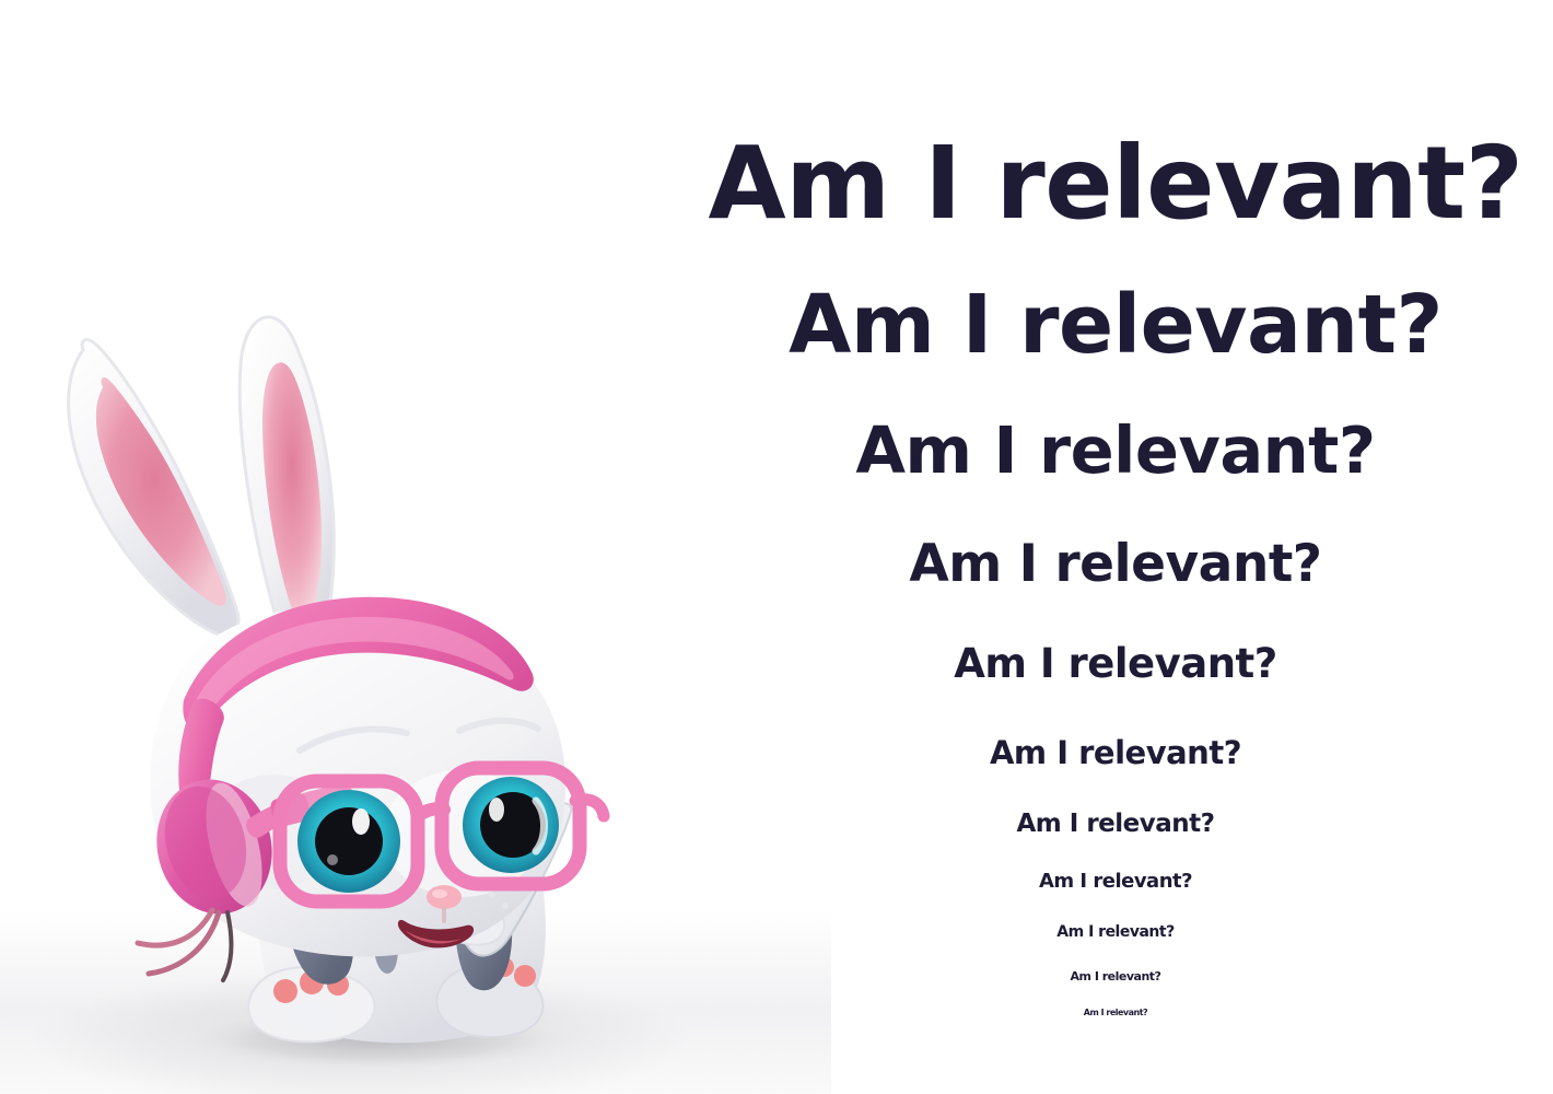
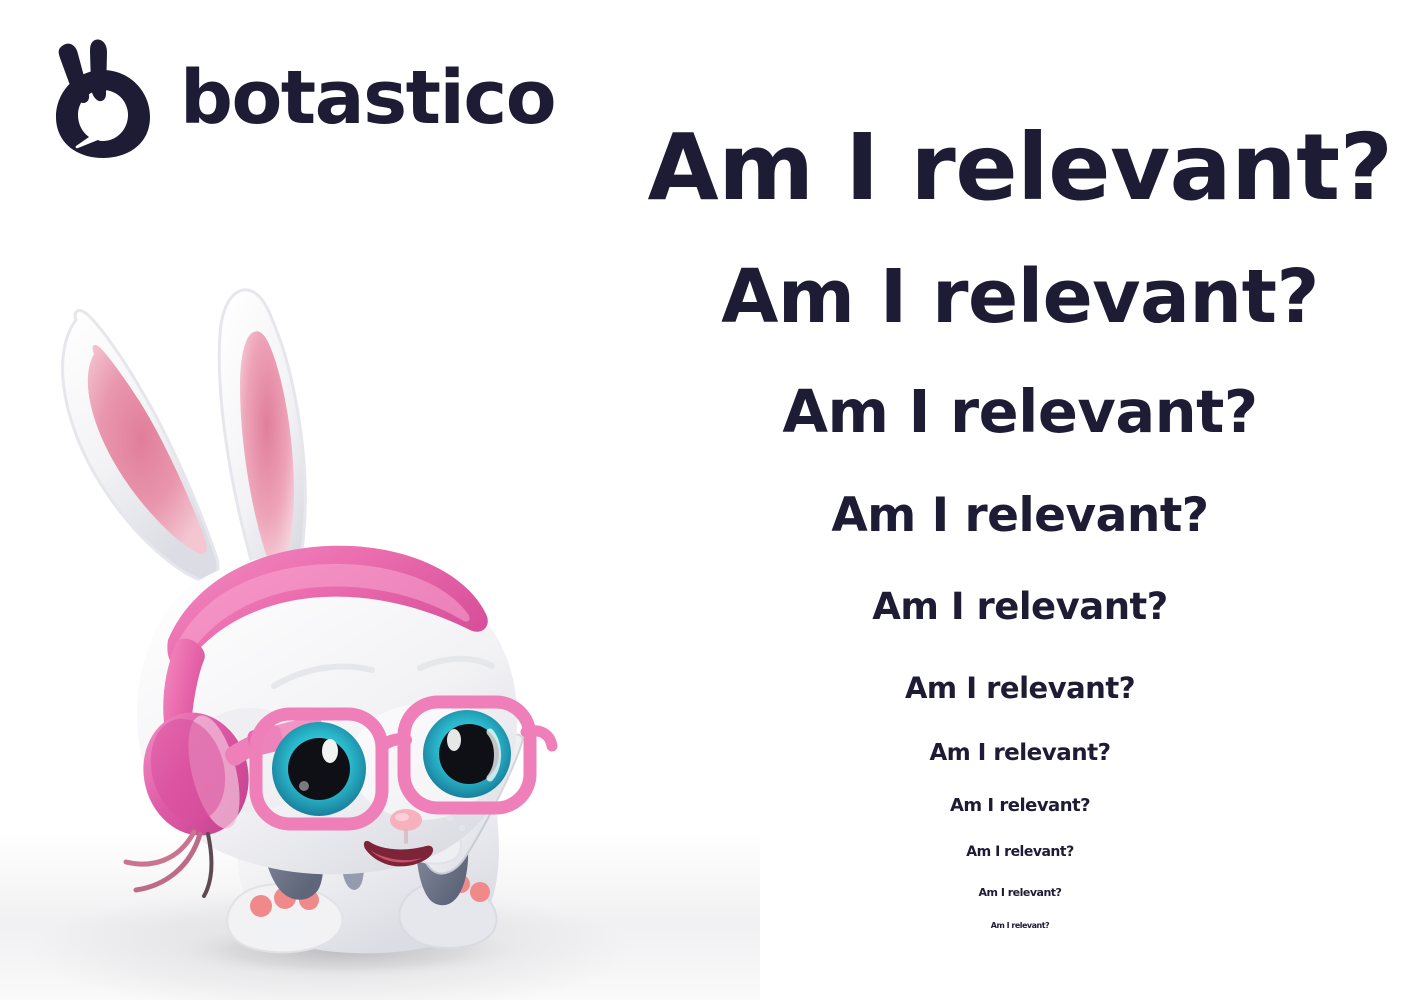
+ botastico
  Am I relevant?
  Am I relevant?
  Am I relevant?
  Am I relevant?
  Am I relevant?
  Am I relevant?
  Am I relevant?
  Am I relevant?
  Am I relevant?
  Am I relevant?
  Am I relevant?
